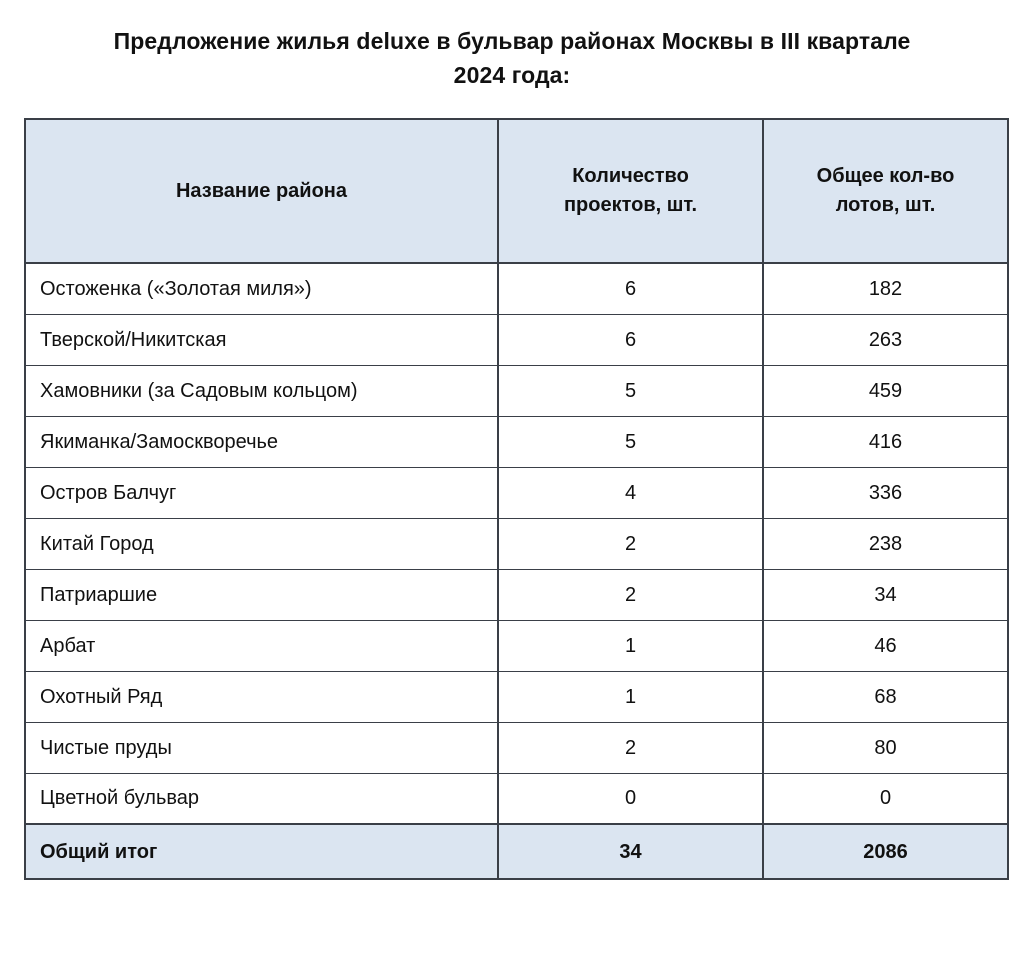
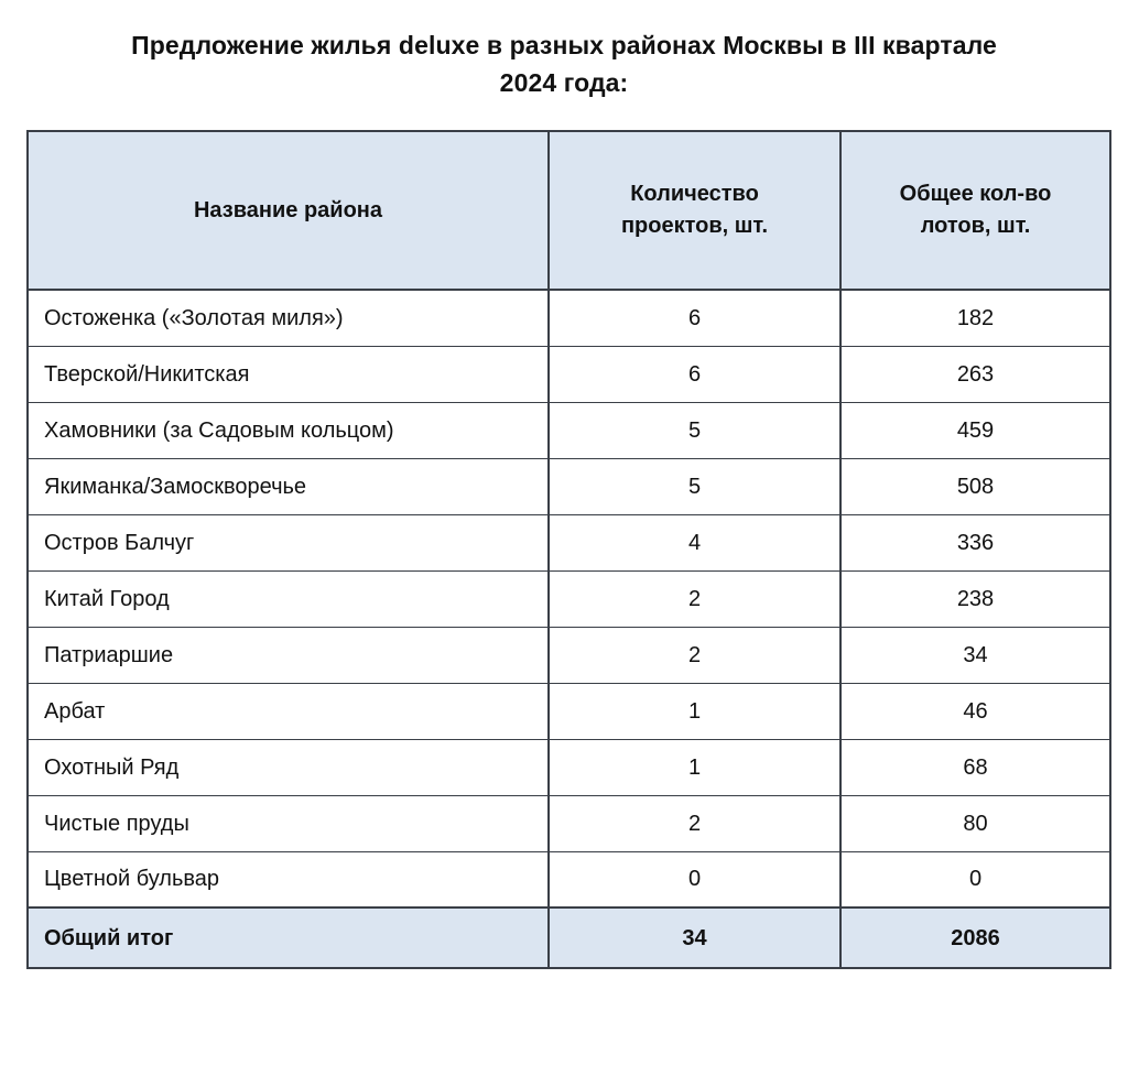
- Предложение жилья deluxe в бульвар районах Москвы в III квартале
+ Предложение жилья deluxe в разных районах Москвы в III квартале
  2024 года:
  Название района	Количество проектов, шт.	Общее кол-во лотов, шт.
  Остоженка («Золотая миля»)	6	182
  Тверской/Никитская	6	263
  Хамовники (за Садовым кольцом)	5	459
- Якиманка/Замоскворечье	5	416
+ Якиманка/Замоскворечье	5	508
  Остров Балчуг	4	336
  Китай Город	2	238
  Патриаршие	2	34
  Арбат	1	46
  Охотный Ряд	1	68
  Чистые пруды	2	80
  Цветной бульвар	0	0
  Общий итог	34	2086
